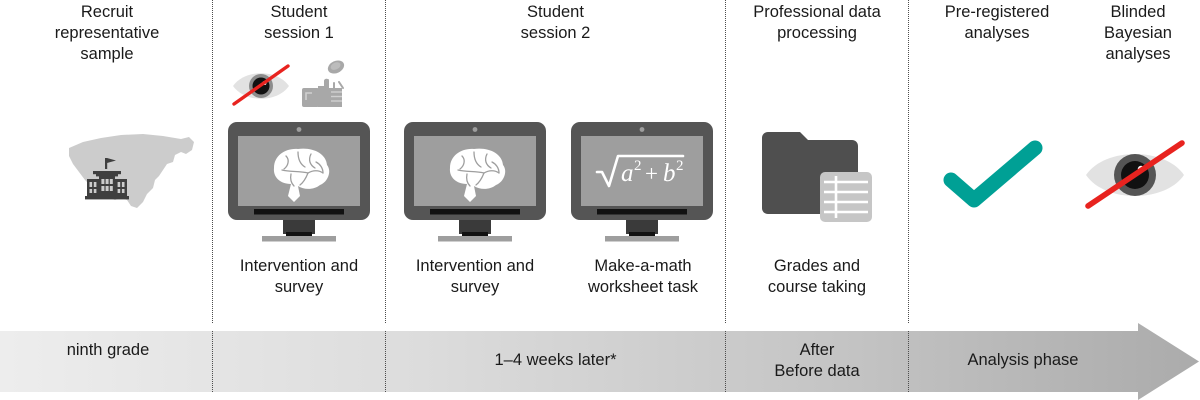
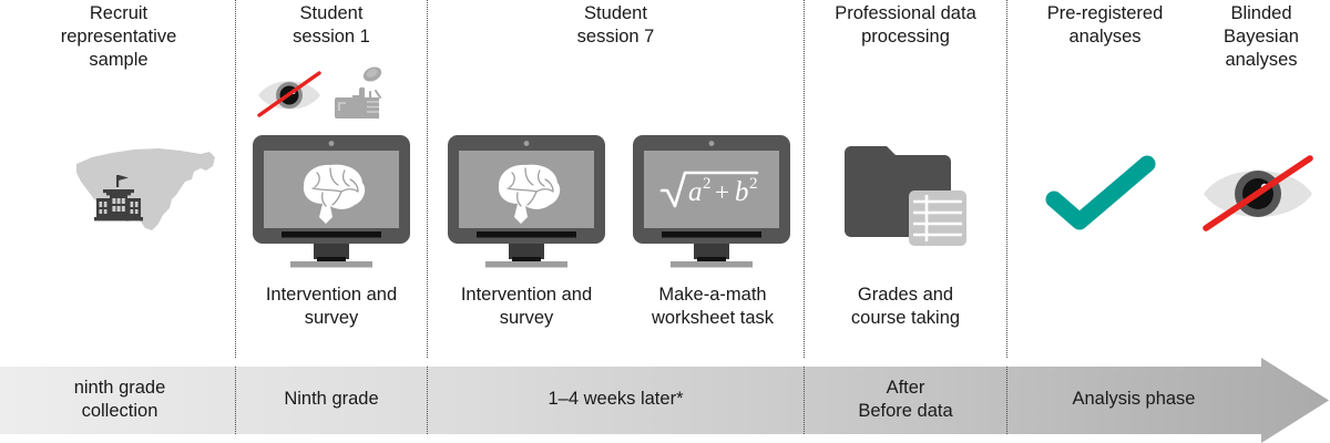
  Recruit
  representative
  sample
  Student
  session 1
  Student
- session 2
+ session 7
  Professional data
  processing
  Pre-registered
  analyses
  Blinded
  Bayesian
  analyses
  a
  2
  +
  b
  2
  Intervention and
  survey
  Intervention and
  survey
  Make-a-math
  worksheet task
  Grades and
  course taking
  ninth grade
+ collection
+ Ninth grade
  1–4 weeks later*
  After
  Before data
  Analysis phase
